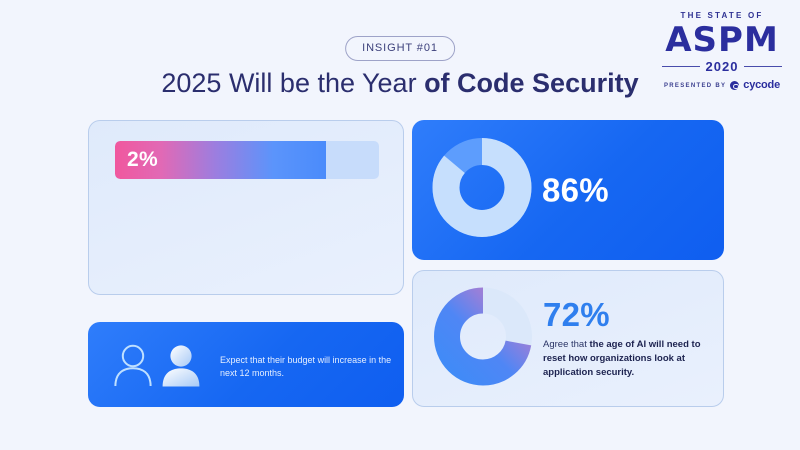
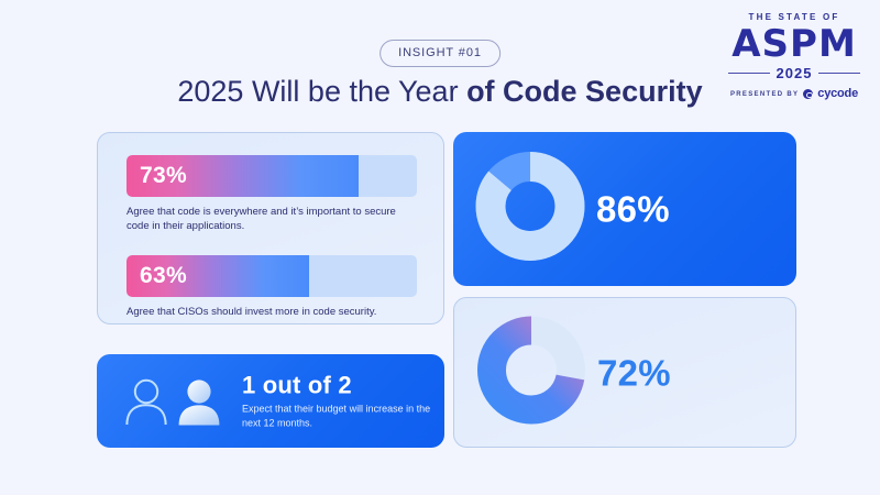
  THE STATE OF
  ASPM
- 2020
+ 2025
  cycode
  INSIGHT #01
  2025 Will be the Year of Code Security
- 2%
+ 73%
+ Agree that code is everywhere and it’s important to secure code in their applications.
+ 63%
+ Agree that CISOs should invest more in code security.
+ 1 out of 2
  Expect that their budget will increase in the next 12 months.
  86%
  72%
- Agree that the age of AI will need to reset how organizations look at application security.
